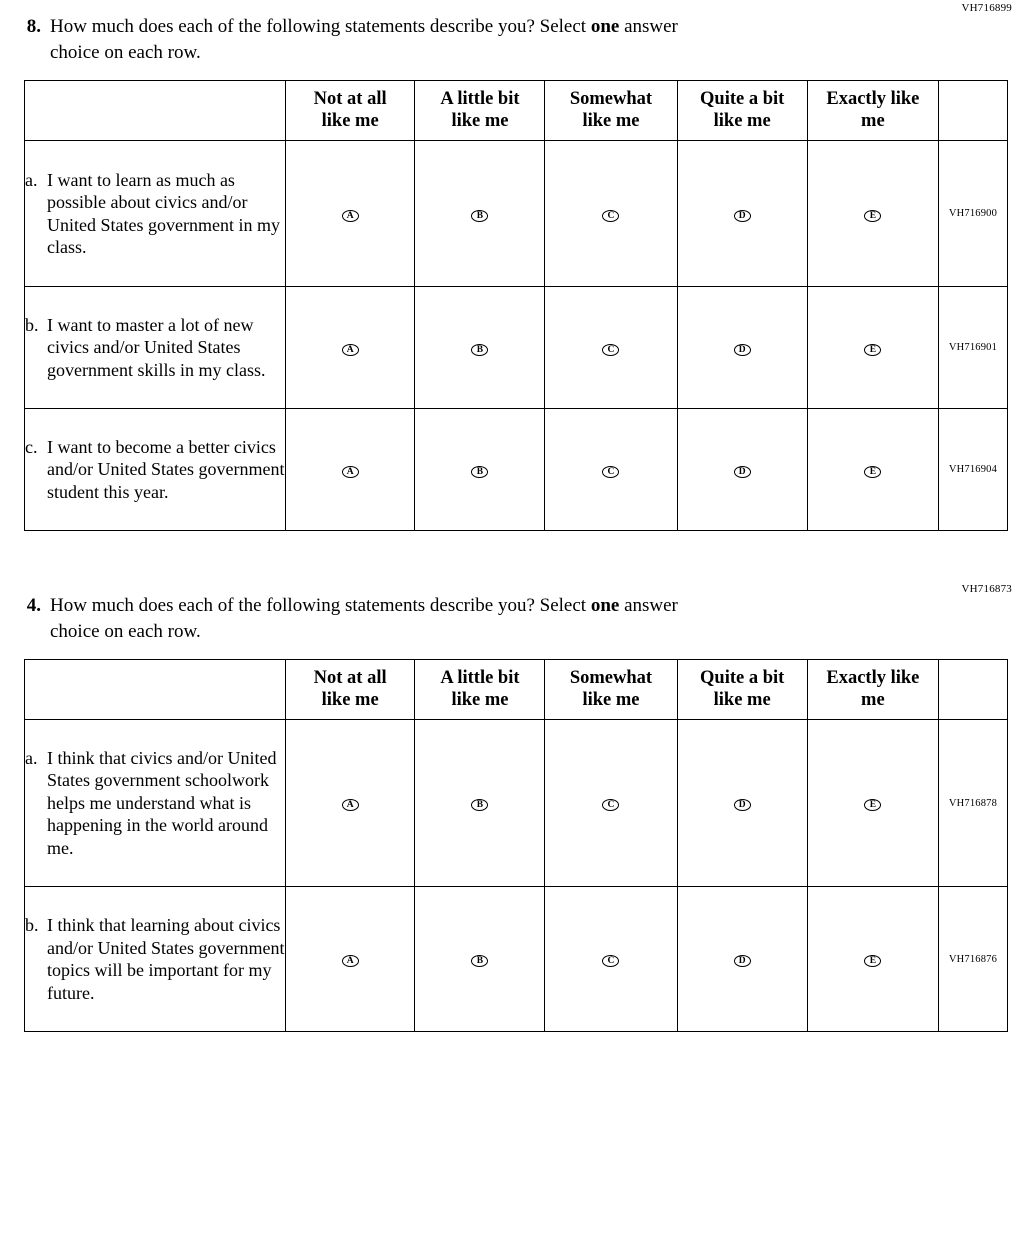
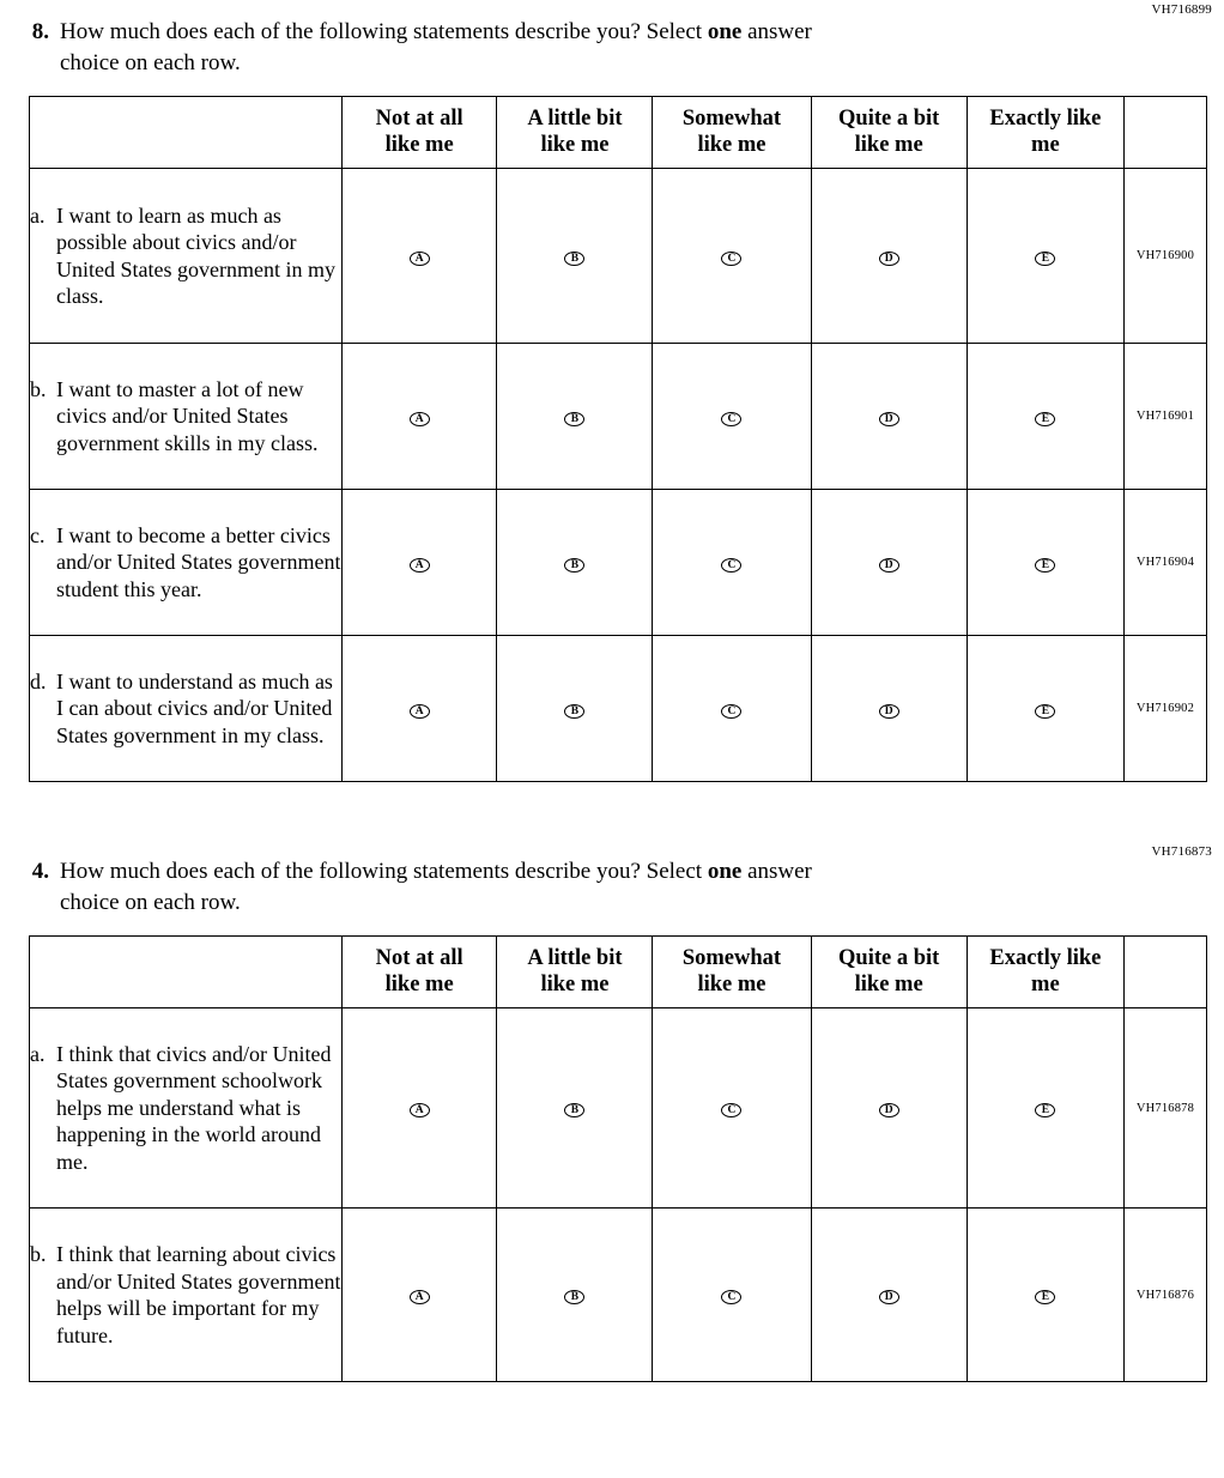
  VH716899
  8.
  How much does each of the following statements describe you? Select one answer
  choice on each row.
  	Not at all like me	A little bit like me	Somewhat like me	Quite a bit like me	Exactly like me
  a. I want to learn as much as possible about civics and/or United States government in my class.	A	B	C	D	E	VH716900
  b. I want to master a lot of new civics and/or United States government skills in my class.	A	B	C	D	E	VH716901
  c. I want to become a better civics and/or United States government student this year.	A	B	C	D	E	VH716904
+ d. I want to understand as much as I can about civics and/or United States government in my class.	A	B	C	D	E	VH716902
  VH716873
  4.
  How much does each of the following statements describe you? Select one answer
  choice on each row.
  	Not at all like me	A little bit like me	Somewhat like me	Quite a bit like me	Exactly like me
  a. I think that civics and/or United States government schoolwork helps me understand what is happening in the world around me.	A	B	C	D	E	VH716878
- b. I think that learning about civics and/or United States government topics will be important for my future.	A	B	C	D	E	VH716876
+ b. I think that learning about civics and/or United States government helps will be important for my future.	A	B	C	D	E	VH716876
